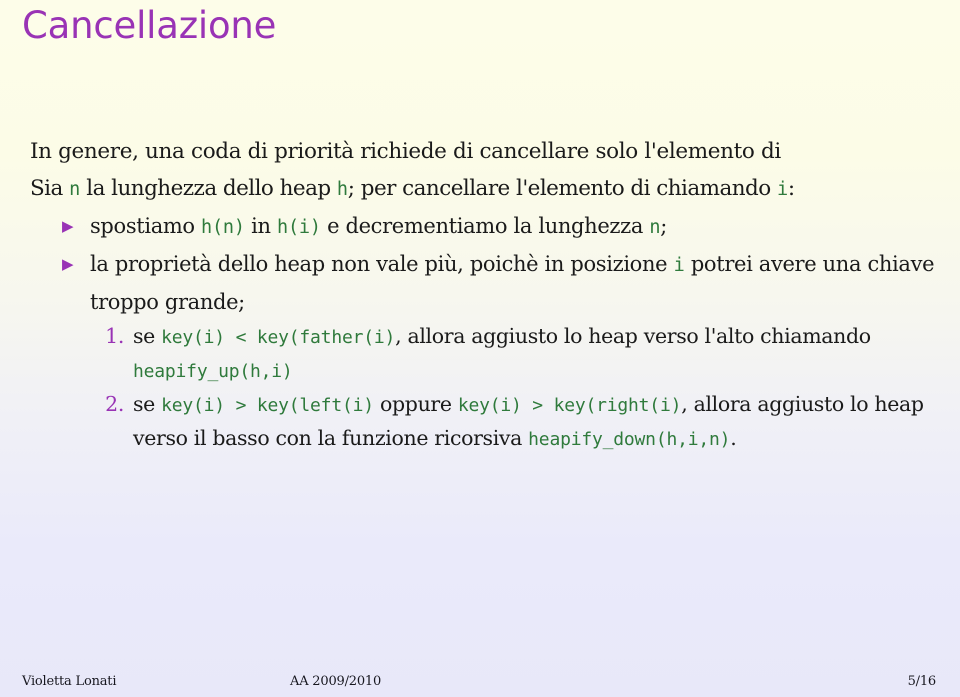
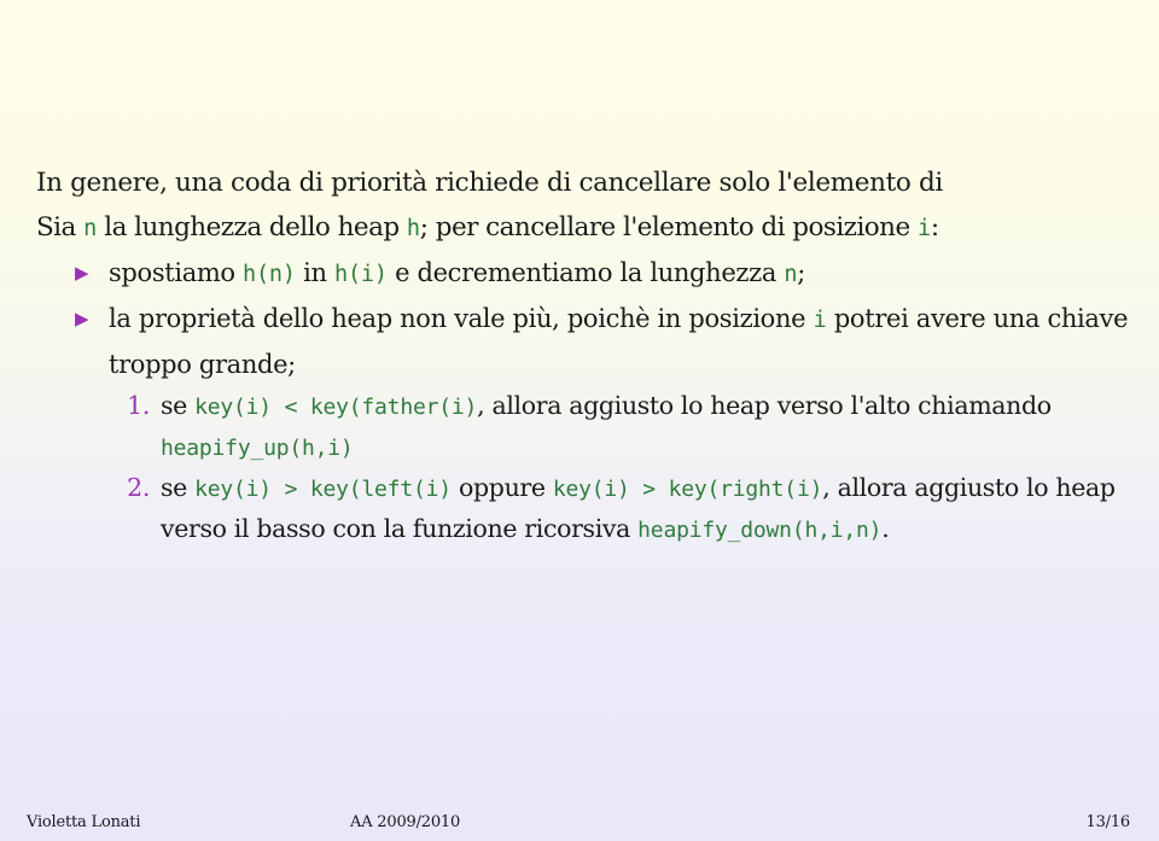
- Cancellazione
  In genere, una coda di priorità richiede di cancellare solo l'elemento di
- Sia n la lunghezza dello heap h; per cancellare l'elemento di chiamando i:
+ Sia n la lunghezza dello heap h; per cancellare l'elemento di posizione i:
  ▶
  spostiamo h(n) in h(i) e decrementiamo la lunghezza n;
  ▶
  la proprietà dello heap non vale più, poichè in posizione i potrei avere una chiave troppo grande;
  1.
  se key(i) < key(father(i), allora aggiusto lo heap verso l'alto chiamando heapify_up(h,i)
  2.
  se key(i) > key(left(i) oppure key(i) > key(right(i), allora aggiusto lo heap verso il basso con la funzione ricorsiva heapify_down(h,i,n).
  Violetta Lonati
  AA 2009/2010
- 5/16
+ 13/16
